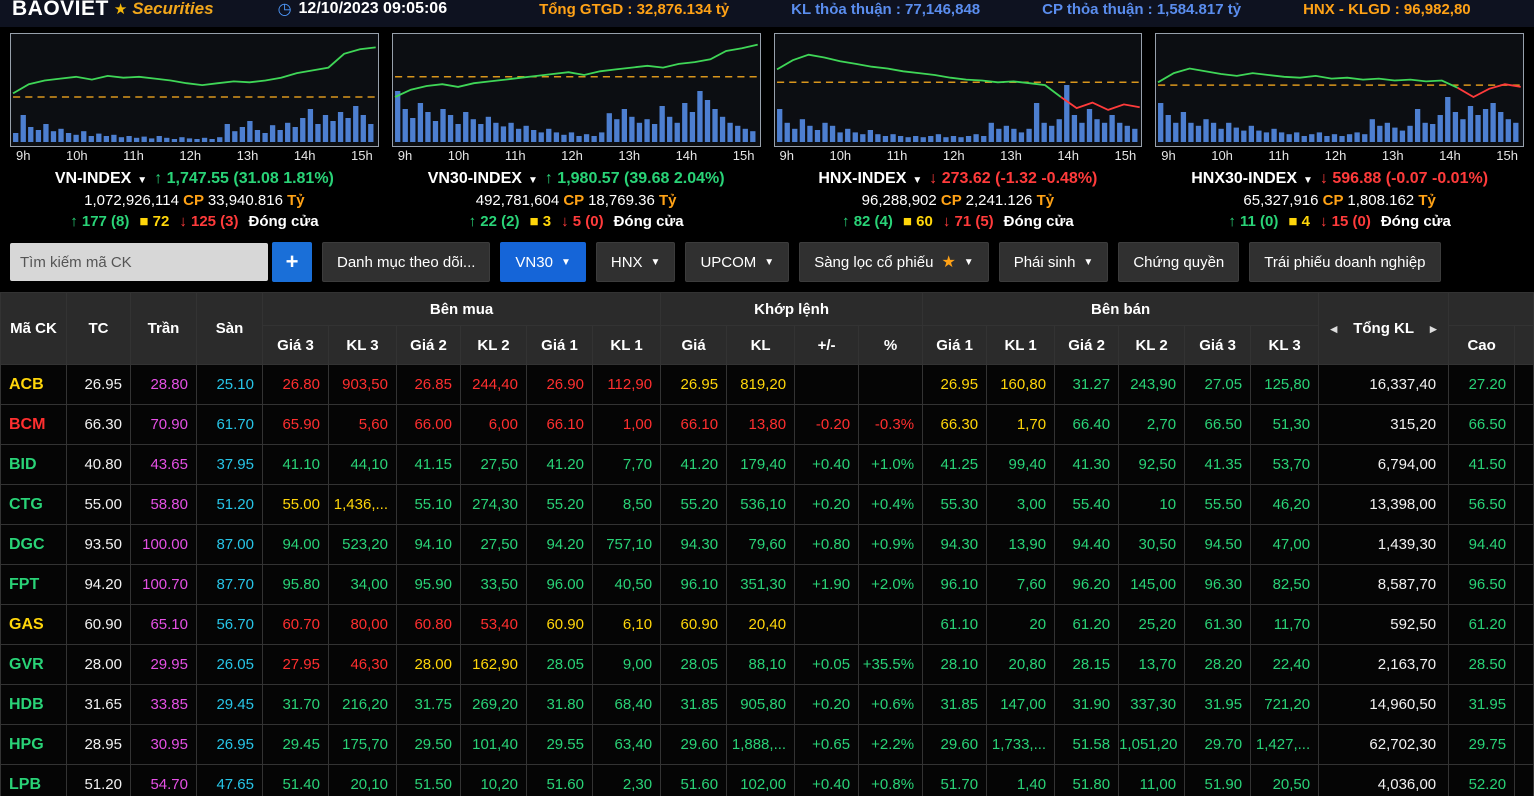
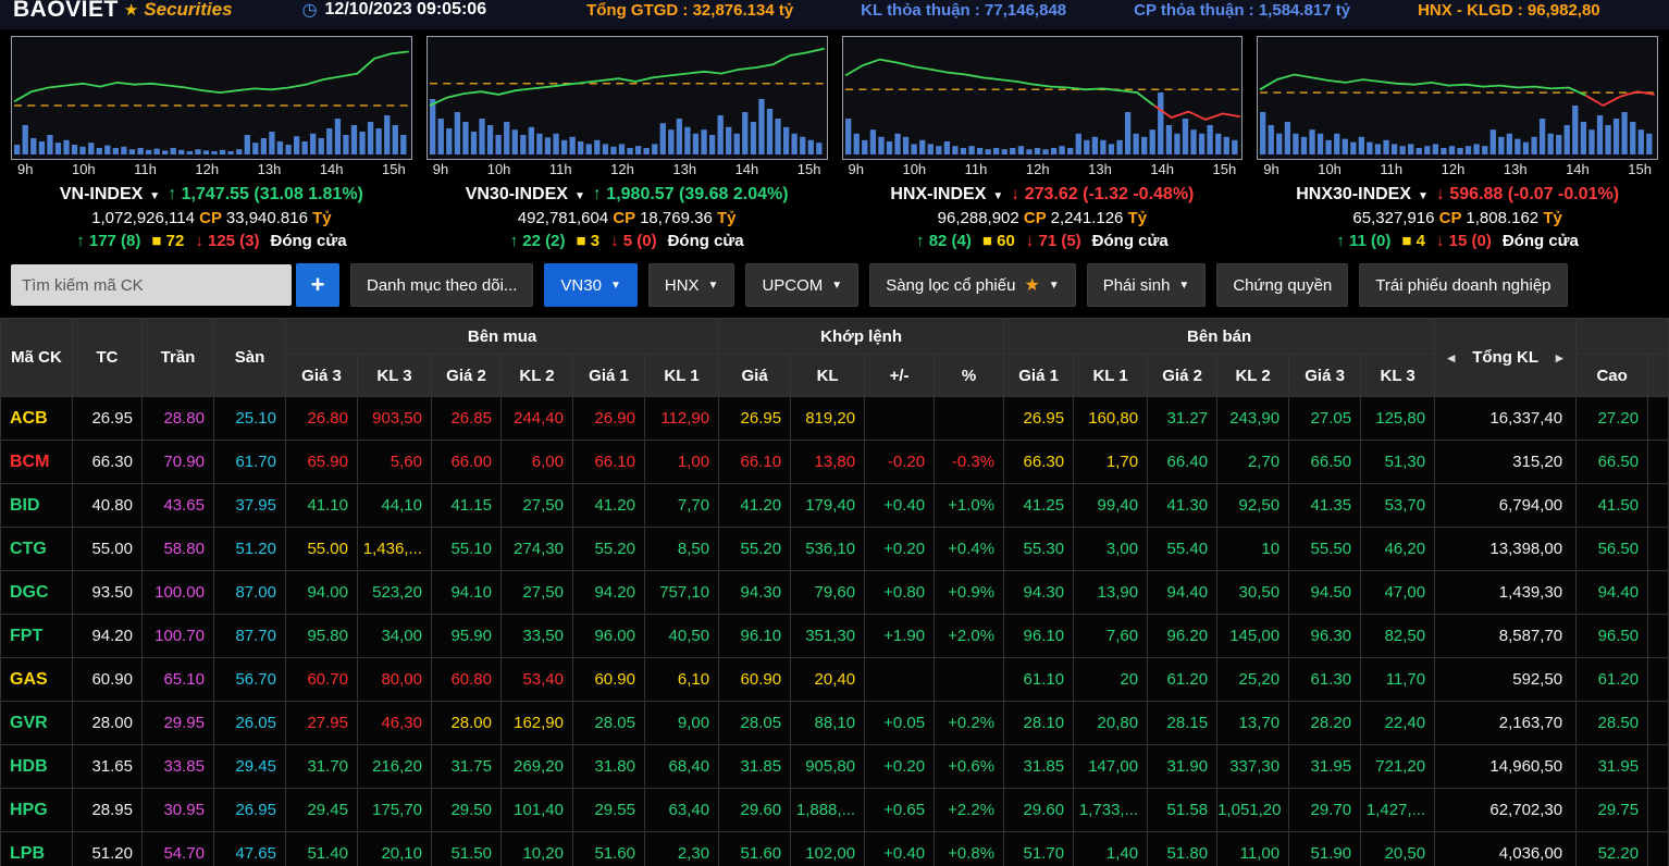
  BAOVIET
  ★
  Securities
  ◷
  12/10/2023 09:05:06
  Tổng GTGD : 32,876.134 tỷ
  KL thỏa thuận : 77,146,848
  CP thỏa thuận : 1,584.817 tỷ
  HNX - KLGD : 96,982,80
  9h
  10h
  11h
  12h
  13h
  14h
  15h
  VN-INDEX ▼ ↑ 1,747.55 (31.08 1.81%)
  1,072,926,114 CP 33,940.816 Tỷ
  ↑ 177 (8) ■ 72 ↓ 125 (3) Đóng cửa
  9h
  10h
  11h
  12h
  13h
  14h
  15h
  VN30-INDEX ▼ ↑ 1,980.57 (39.68 2.04%)
  492,781,604 CP 18,769.36 Tỷ
  ↑ 22 (2) ■ 3 ↓ 5 (0) Đóng cửa
  9h
  10h
  11h
  12h
  13h
  14h
  15h
  HNX-INDEX ▼ ↓ 273.62 (-1.32 -0.48%)
  96,288,902 CP 2,241.126 Tỷ
  ↑ 82 (4) ■ 60 ↓ 71 (5) Đóng cửa
  9h
  10h
  11h
  12h
  13h
  14h
  15h
  HNX30-INDEX ▼ ↓ 596.88 (-0.07 -0.01%)
  65,327,916 CP 1,808.162 Tỷ
  ↑ 11 (0) ■ 4 ↓ 15 (0) Đóng cửa
  Tìm kiếm mã CK
  +
  Danh mục theo dõi...
  VN30
  ▼
  HNX
  ▼
  UPCOM
  ▼
  Sàng lọc cổ phiếu
  ★
  ▼
  Phái sinh
  ▼
  Chứng quyền
  Trái phiếu doanh nghiệp
  Mã CK	TC	Trần	Sàn	Bên mua	Khớp lệnh	Bên bán	◂ Tổng KL ▸
  Giá 3	KL 3	Giá 2	KL 2	Giá 1	KL 1	Giá	KL	+/-	%	Giá 1	KL 1	Giá 2	KL 2	Giá 3	KL 3	Cao
  ACB	26.95	28.80	25.10	26.80	903,50	26.85	244,40	26.90	112,90	26.95	819,20			26.95	160,80	31.27	243,90	27.05	125,80	16,337,40	27.20
  BCM	66.30	70.90	61.70	65.90	5,60	66.00	6,00	66.10	1,00	66.10	13,80	-0.20	-0.3%	66.30	1,70	66.40	2,70	66.50	51,30	315,20	66.50
  BID	40.80	43.65	37.95	41.10	44,10	41.15	27,50	41.20	7,70	41.20	179,40	+0.40	+1.0%	41.25	99,40	41.30	92,50	41.35	53,70	6,794,00	41.50
  CTG	55.00	58.80	51.20	55.00	1,436,...	55.10	274,30	55.20	8,50	55.20	536,10	+0.20	+0.4%	55.30	3,00	55.40	10	55.50	46,20	13,398,00	56.50
  DGC	93.50	100.00	87.00	94.00	523,20	94.10	27,50	94.20	757,10	94.30	79,60	+0.80	+0.9%	94.30	13,90	94.40	30,50	94.50	47,00	1,439,30	94.40
  FPT	94.20	100.70	87.70	95.80	34,00	95.90	33,50	96.00	40,50	96.10	351,30	+1.90	+2.0%	96.10	7,60	96.20	145,00	96.30	82,50	8,587,70	96.50
  GAS	60.90	65.10	56.70	60.70	80,00	60.80	53,40	60.90	6,10	60.90	20,40			61.10	20	61.20	25,20	61.30	11,70	592,50	61.20
- GVR	28.00	29.95	26.05	27.95	46,30	28.00	162,90	28.05	9,00	28.05	88,10	+0.05	+35.5%	28.10	20,80	28.15	13,70	28.20	22,40	2,163,70	28.50
+ GVR	28.00	29.95	26.05	27.95	46,30	28.00	162,90	28.05	9,00	28.05	88,10	+0.05	+0.2%	28.10	20,80	28.15	13,70	28.20	22,40	2,163,70	28.50
  HDB	31.65	33.85	29.45	31.70	216,20	31.75	269,20	31.80	68,40	31.85	905,80	+0.20	+0.6%	31.85	147,00	31.90	337,30	31.95	721,20	14,960,50	31.95
  HPG	28.95	30.95	26.95	29.45	175,70	29.50	101,40	29.55	63,40	29.60	1,888,...	+0.65	+2.2%	29.60	1,733,...	51.58	1,051,20	29.70	1,427,...	62,702,30	29.75
  LPB	51.20	54.70	47.65	51.40	20,10	51.50	10,20	51.60	2,30	51.60	102,00	+0.40	+0.8%	51.70	1,40	51.80	11,00	51.90	20,50	4,036,00	52.20
